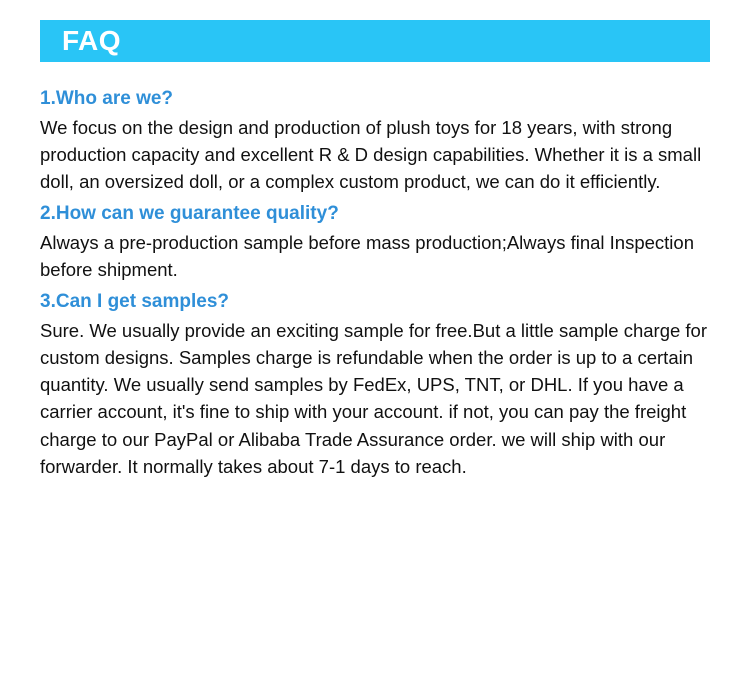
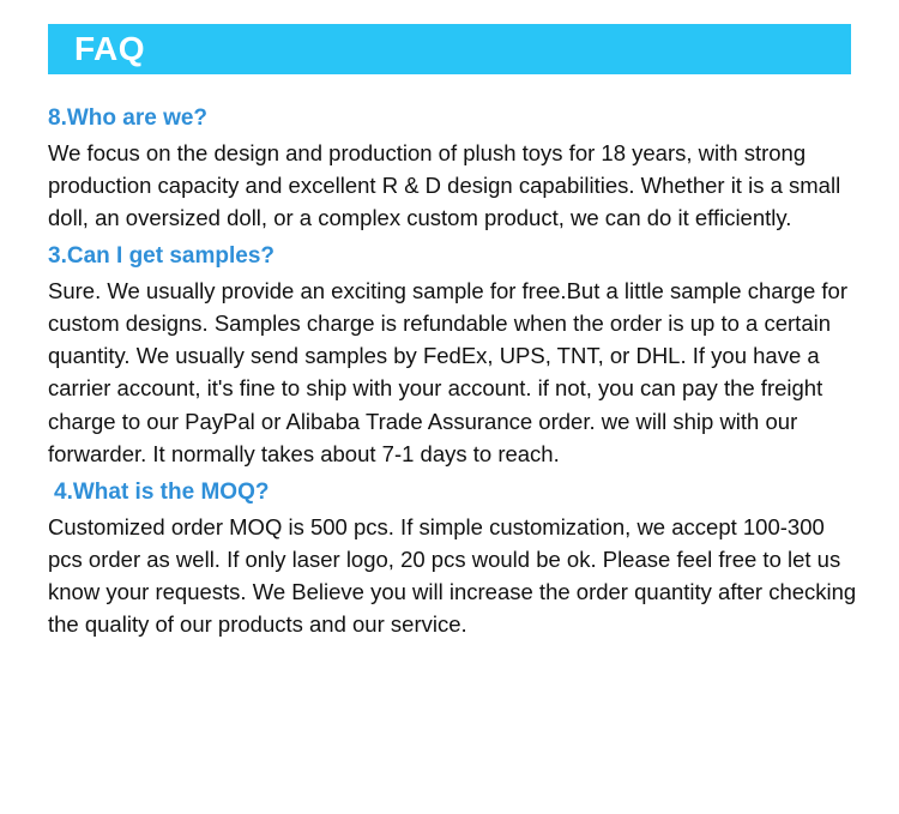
  FAQ
- 1.Who are we?
+ 8.Who are we?
  We focus on the design and production of plush toys for 18 years, with strong production capacity and excellent R & D design capabilities. Whether it is a small doll, an oversized doll, or a complex custom product, we can do it efficiently.
- 2.How can we guarantee quality?
- Always a pre-production sample before mass production;Always final Inspection before shipment.
  3.Can I get samples?
  Sure. We usually provide an exciting sample for free.But a little sample charge for custom designs. Samples charge is refundable when the order is up to a certain quantity. We usually send samples by FedEx, UPS, TNT, or DHL. If you have a carrier account, it's fine to ship with your account. if not, you can pay the freight charge to our PayPal or Alibaba Trade Assurance order. we will ship with our forwarder. It normally takes about 7-1 days to reach.
+ 4.What is the MOQ?
+ Customized order MOQ is 500 pcs. If simple customization, we accept 100-300 pcs order as well. If only laser logo, 20 pcs would be ok. Please feel free to let us know your requests. We Believe you will increase the order quantity after checking the quality of our products and our service.
